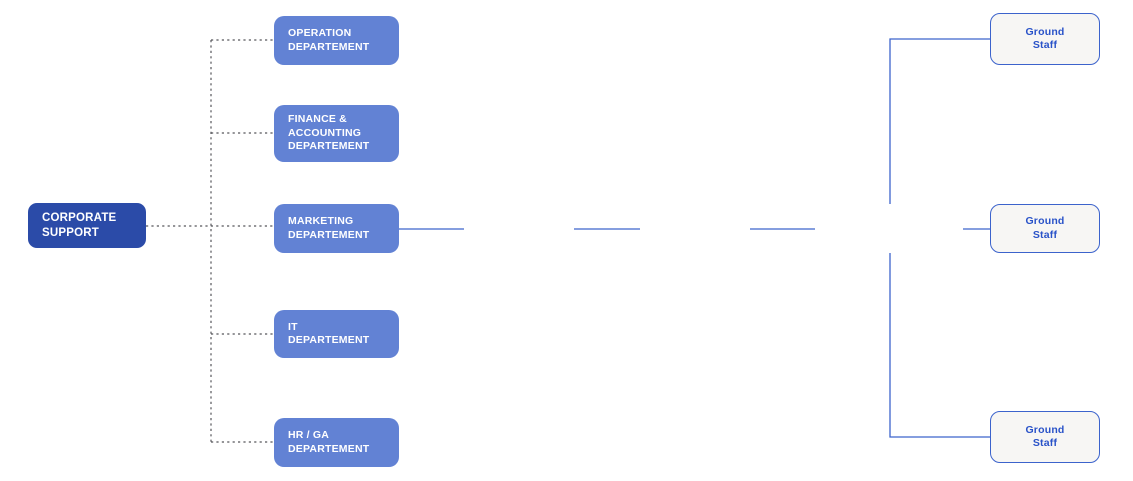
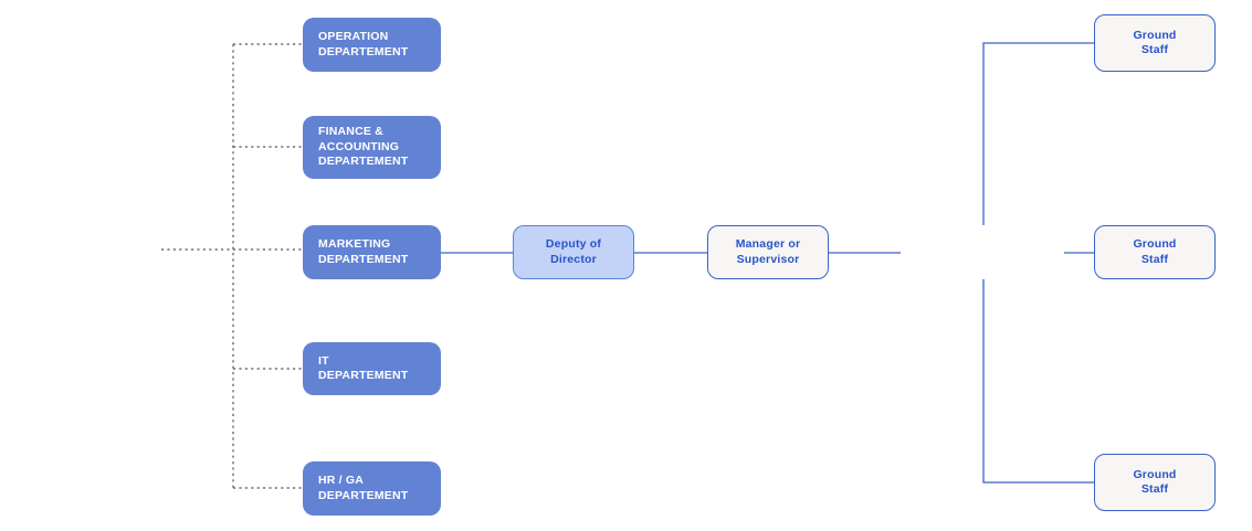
- CORPORATE
- SUPPORT
  OPERATION
  DEPARTEMENT
  FINANCE &
  ACCOUNTING
  DEPARTEMENT
  MARKETING
  DEPARTEMENT
  IT
  DEPARTEMENT
  HR / GA
  DEPARTEMENT
+ Deputy of
+ Director
+ Manager or
+ Supervisor
  Ground
  Staff
  Ground
  Staff
  Ground
  Staff
